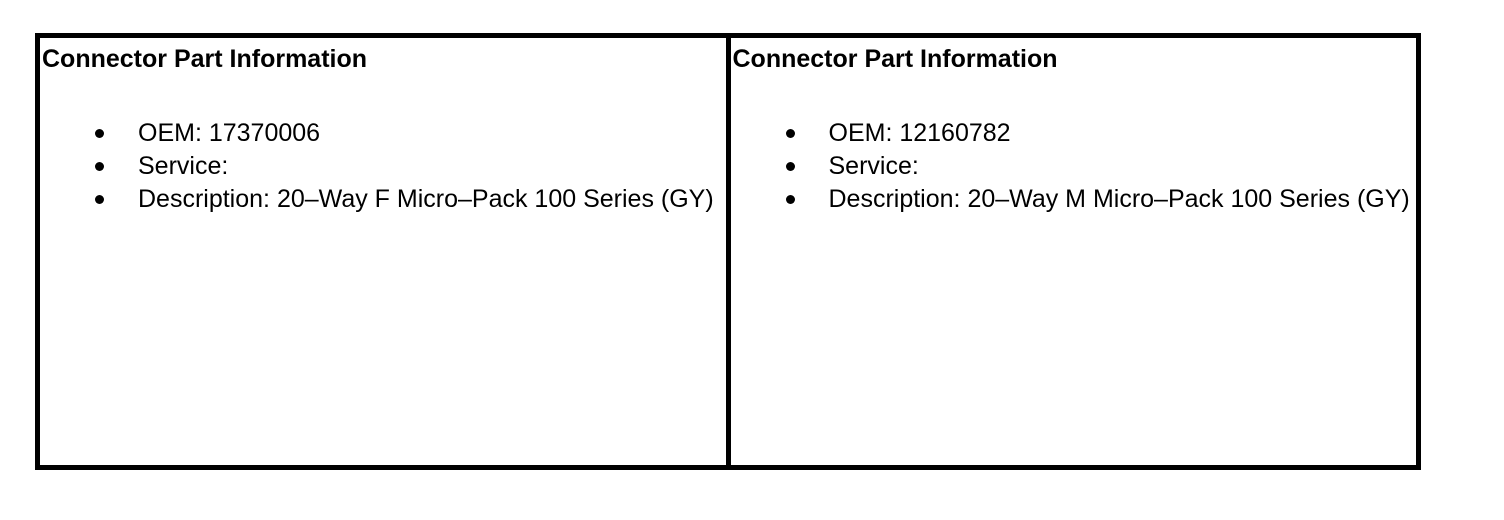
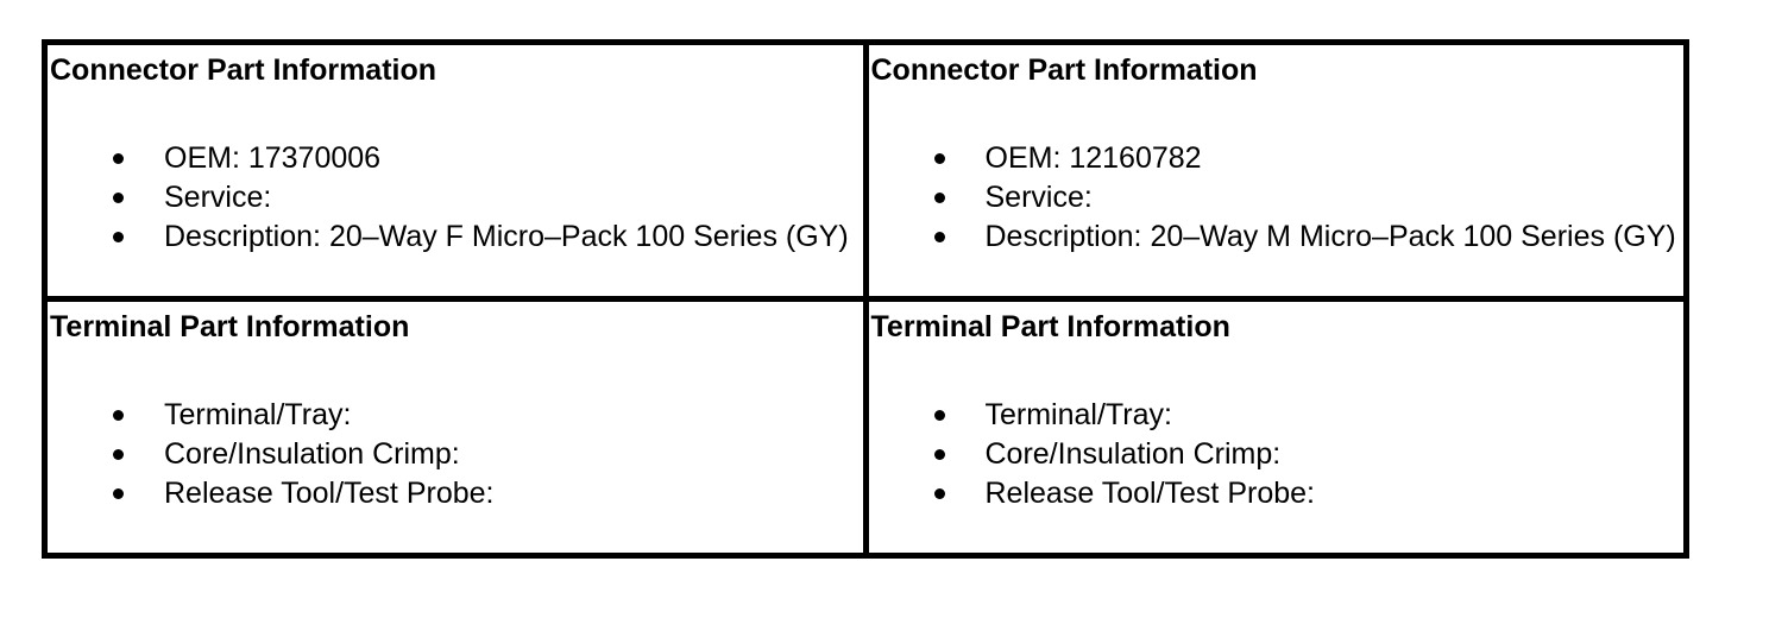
  Connector Part Information OEM: 17370006 Service: Description: 20–Way F Micro–Pack 100 Series (GY)	Connector Part Information OEM: 12160782 Service: Description: 20–Way M Micro–Pack 100 Series (GY)
+ Terminal Part Information Terminal/Tray: Core/Insulation Crimp: Release Tool/Test Probe:	Terminal Part Information Terminal/Tray: Core/Insulation Crimp: Release Tool/Test Probe:
